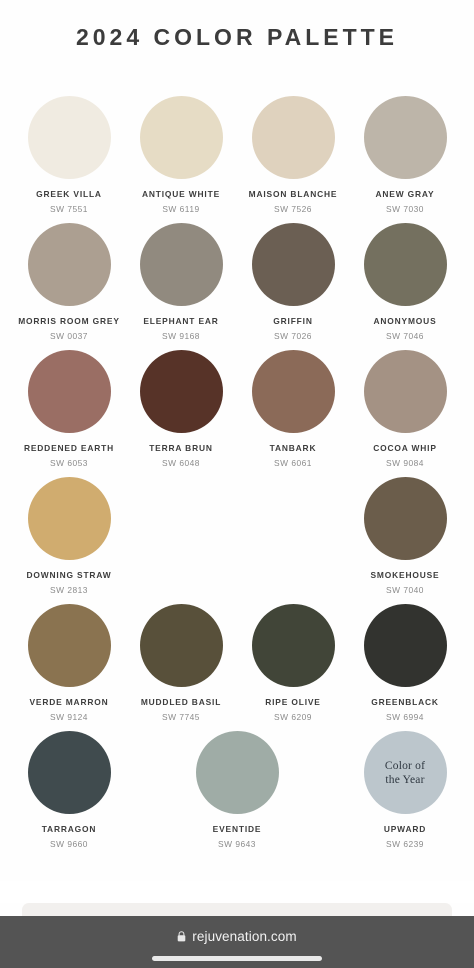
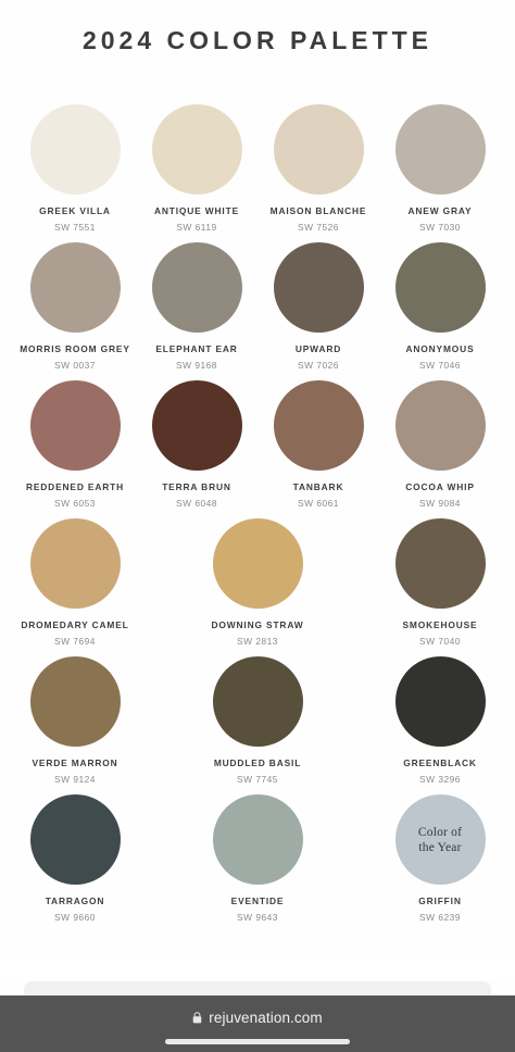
  2024 COLOR PALETTE
  GREEK VILLA
  SW 7551
  ANTIQUE WHITE
  SW 6119
  MAISON BLANCHE
  SW 7526
  ANEW GRAY
  SW 7030
  MORRIS ROOM GREY
  SW 0037
  ELEPHANT EAR
  SW 9168
- GRIFFIN
+ UPWARD
  SW 7026
  ANONYMOUS
  SW 7046
  REDDENED EARTH
  SW 6053
  TERRA BRUN
  SW 6048
  TANBARK
  SW 6061
  COCOA WHIP
  SW 9084
+ DROMEDARY CAMEL
+ SW 7694
  DOWNING STRAW
  SW 2813
  SMOKEHOUSE
  SW 7040
  VERDE MARRON
  SW 9124
  MUDDLED BASIL
  SW 7745
- RIPE OLIVE
- SW 6209
  GREENBLACK
- SW 6994
+ SW 3296
  TARRAGON
  SW 9660
  EVENTIDE
  SW 9643
  Color of
  the Year
- UPWARD
+ GRIFFIN
  SW 6239
  rejuvenation.com
